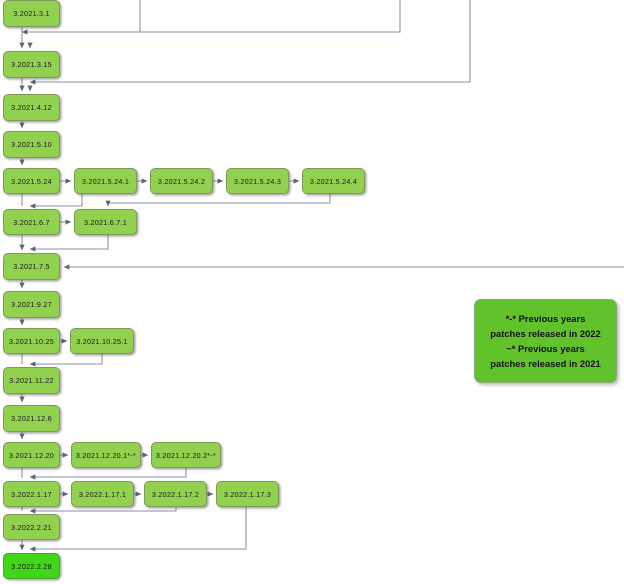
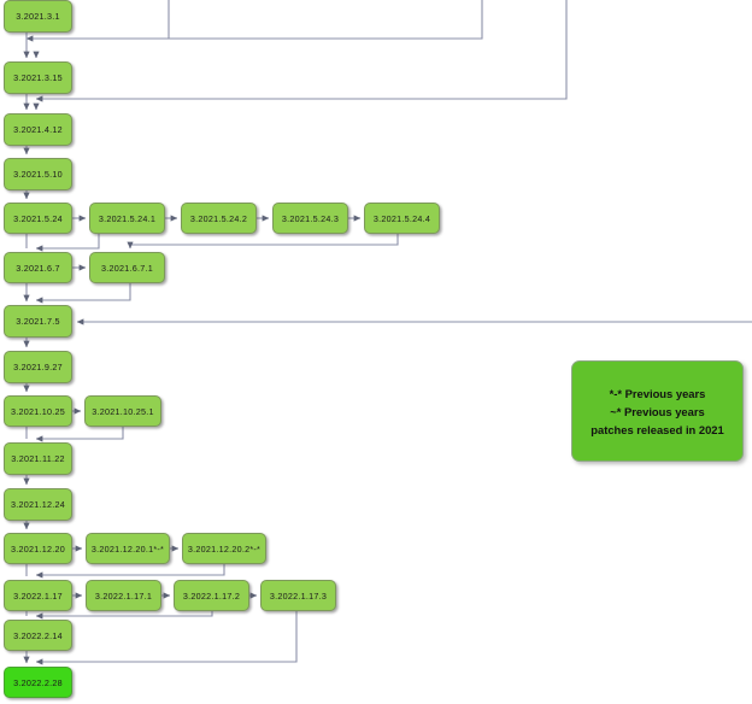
  3.2021.3.1
  3.2021.3.15
  3.2021.4.12
  3.2021.5.10
  3.2021.5.24
  3.2021.5.24.1
  3.2021.5.24.2
  3.2021.5.24.3
  3.2021.5.24.4
  3.2021.6.7
  3.2021.6.7.1
  3.2021.7.5
  3.2021.9.27
  3.2021.10.25
  3.2021.10.25.1
  3.2021.11.22
- 3.2021.12.6
+ 3.2021.12.24
  3.2021.12.20
  3.2021.12.20.1*-*
  3.2021.12.20.2*-*
  3.2022.1.17
  3.2022.1.17.1
  3.2022.1.17.2
  3.2022.1.17.3
- 3.2022.2.21
+ 3.2022.2.14
  3.2022.2.28
  *-* Previous years
- patches released in 2022
  ~* Previous years
  patches released in 2021
